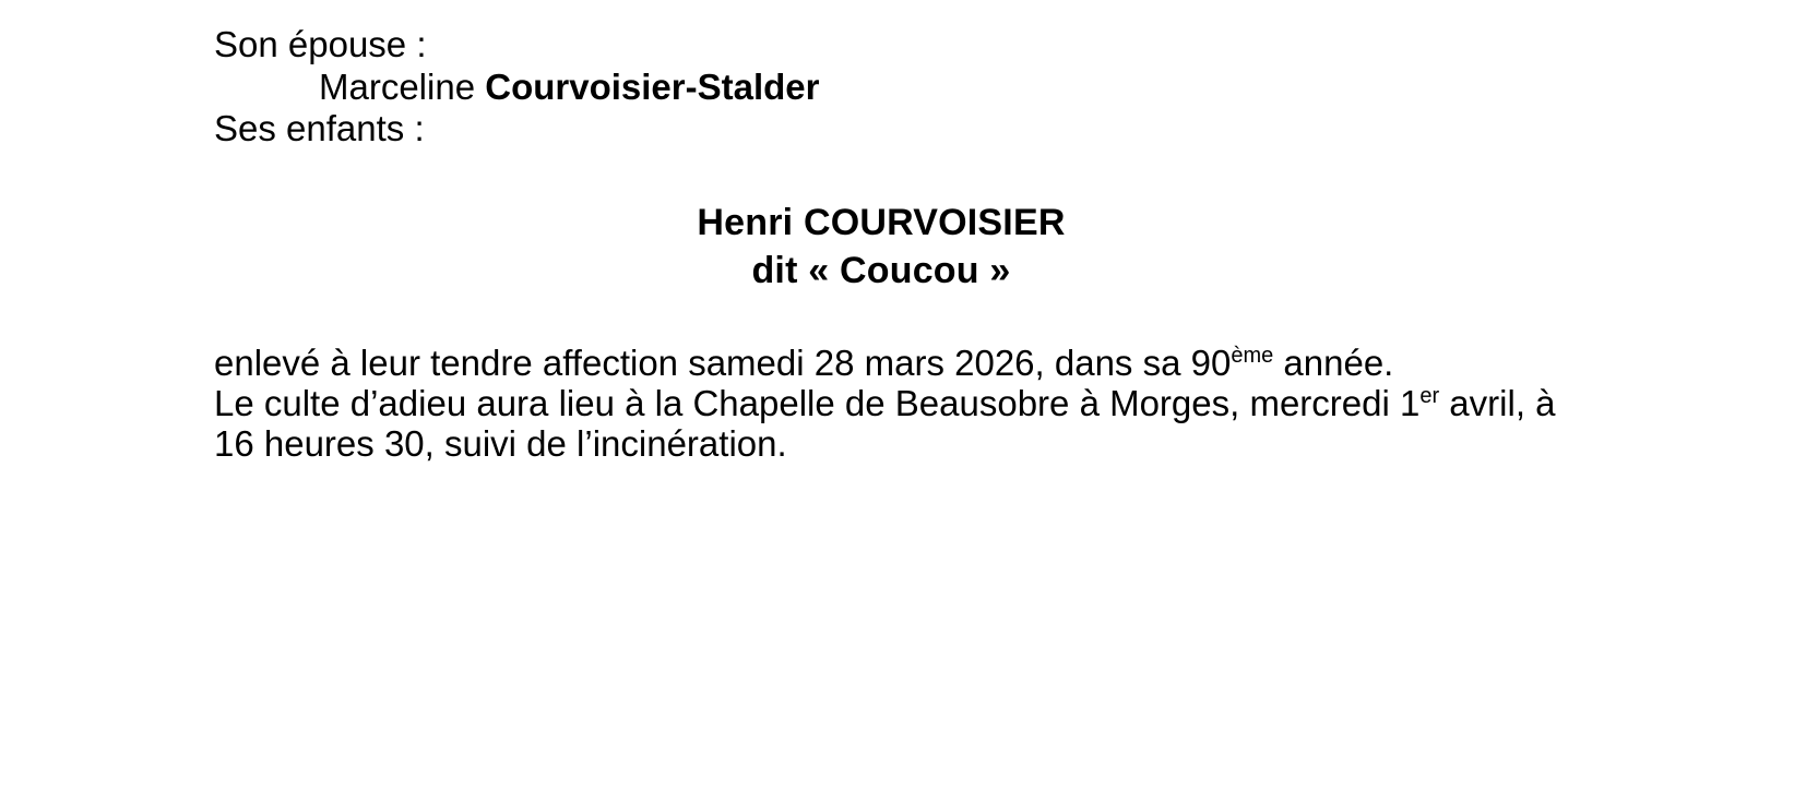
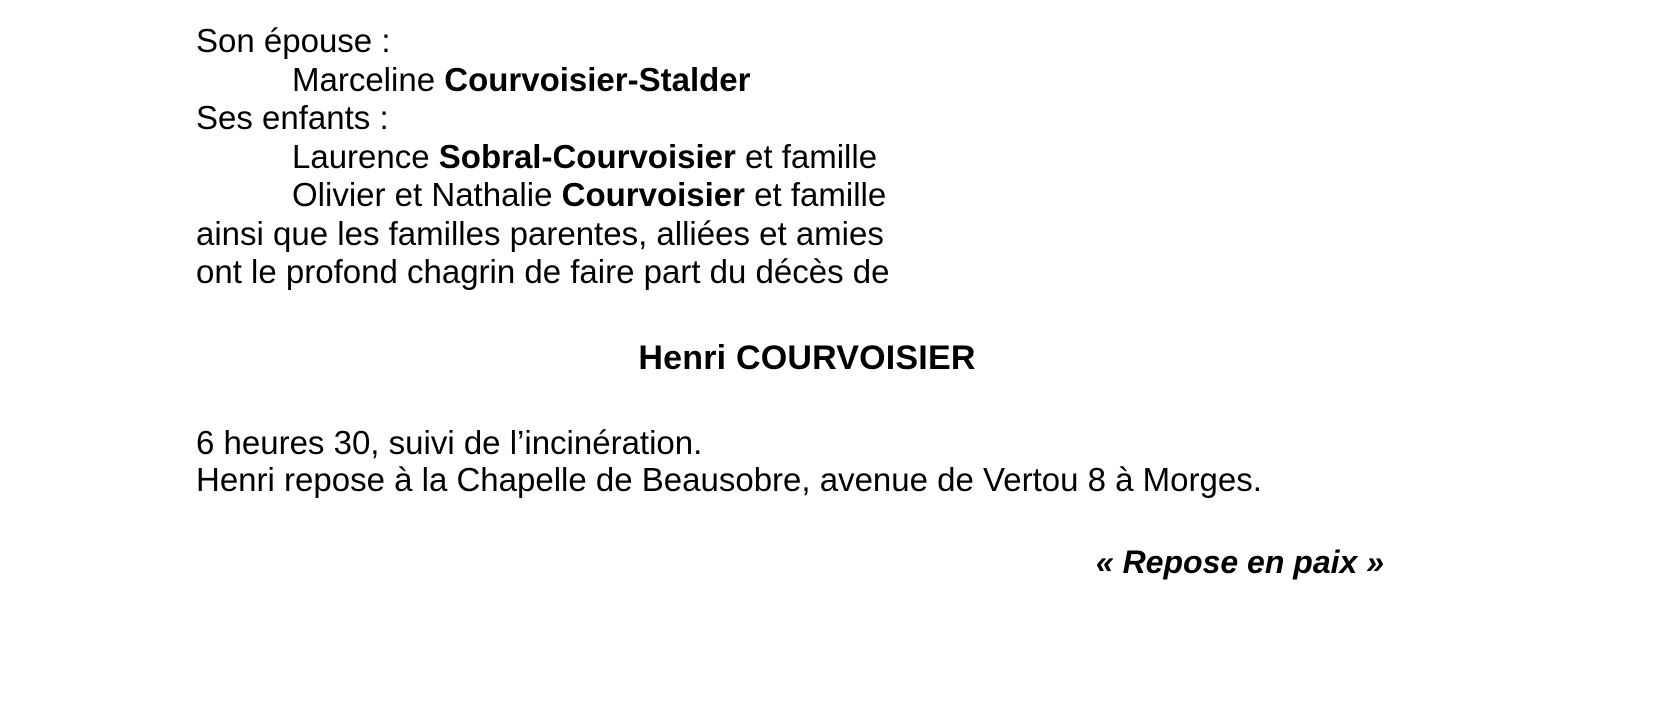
  Son épouse :
  Marceline Courvoisier-Stalder
  Ses enfants :
+ Laurence Sobral-Courvoisier et famille
+ Olivier et Nathalie Courvoisier et famille
+ ainsi que les familles parentes, alliées et amies
+ ont le profond chagrin de faire part du décès de
  Henri COURVOISIER
- dit « Coucou »
- enlevé à leur tendre affection samedi 28 mars 2026, dans sa 90ème année.
- Le culte d’adieu aura lieu à la Chapelle de Beausobre à Morges, mercredi 1er avril, à
- 16 heures 30, suivi de l’incinération.
+ 6 heures 30, suivi de l’incinération.
+ Henri repose à la Chapelle de Beausobre, avenue de Vertou 8 à Morges.
+ « Repose en paix »
